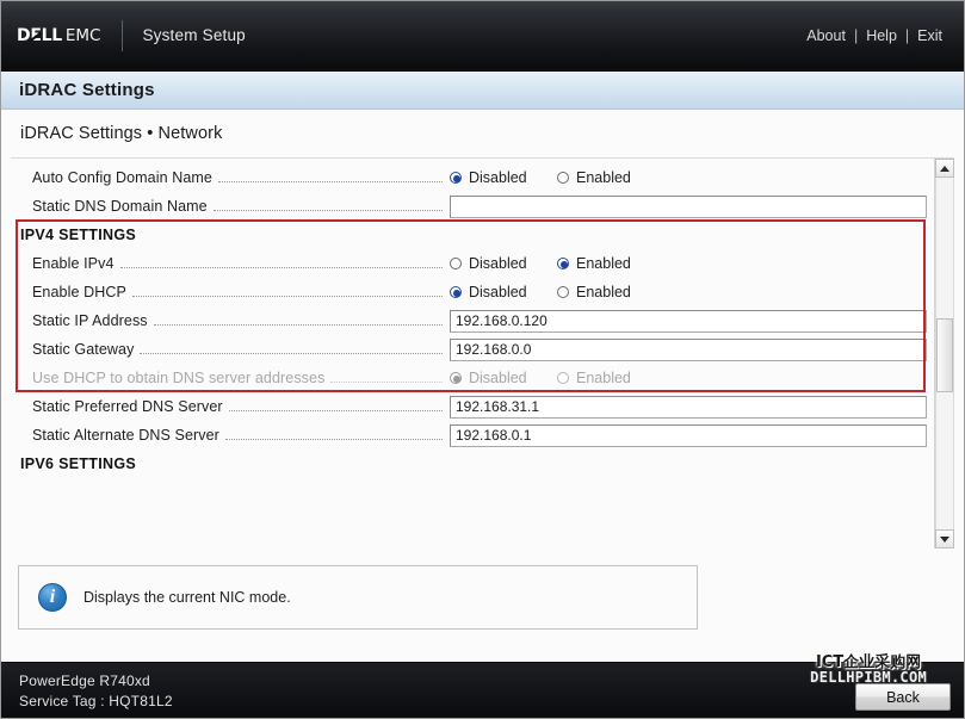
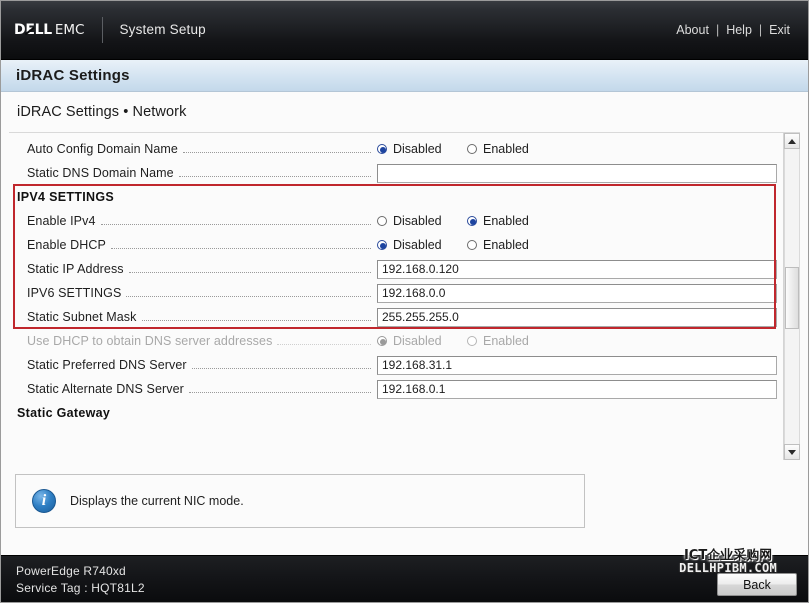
  DELL
  EMC
  System Setup
  About
  |
  Help
  |
  Exit
  iDRAC Settings
  iDRAC Settings • Network
  Auto Config Domain Name
  Disabled
  Enabled
  Static DNS Domain Name
  IPV4 SETTINGS
  Enable IPv4
  Disabled
  Enabled
  Enable DHCP
  Disabled
  Enabled
  Static IP Address
  192.168.0.120
- Static Gateway
+ IPV6 SETTINGS
  192.168.0.0
+ Static Subnet Mask
+ 255.255.255.0
  Use DHCP to obtain DNS server addresses
  Disabled
  Enabled
  Static Preferred DNS Server
  192.168.31.1
  Static Alternate DNS Server
  192.168.0.1
- IPV6 SETTINGS
+ Static Gateway
  i
  Displays the current NIC mode.
  PowerEdge R740xd
  Service Tag : HQT81L2
  Back
  ICT企业采购网
  DELLHPIBM.COM
